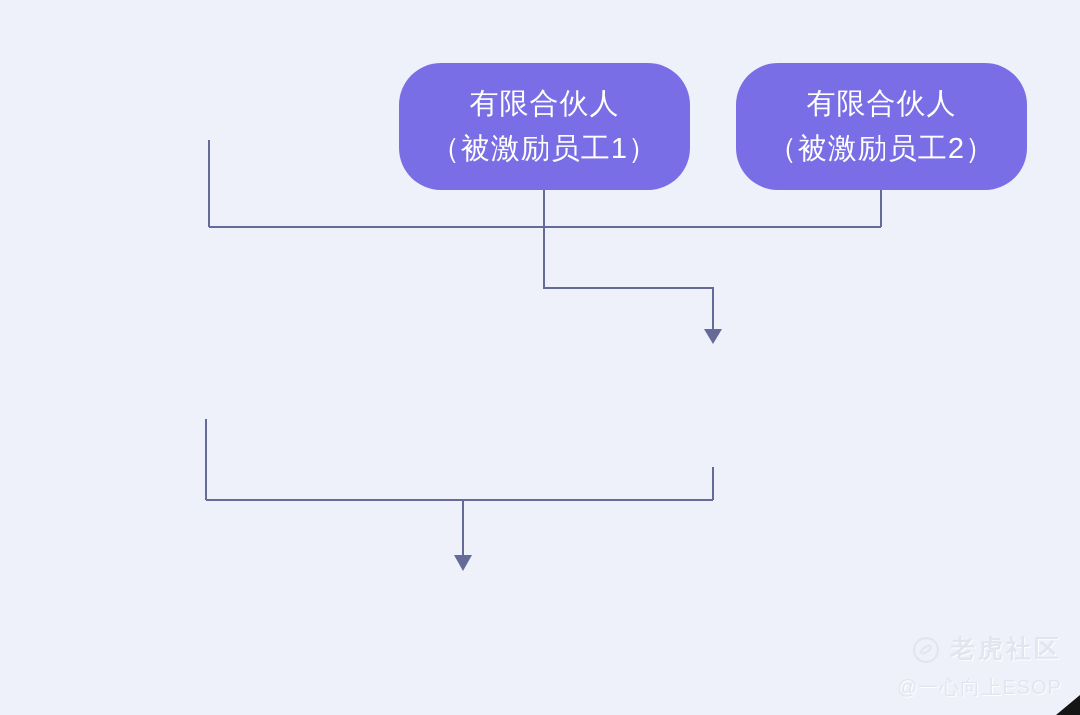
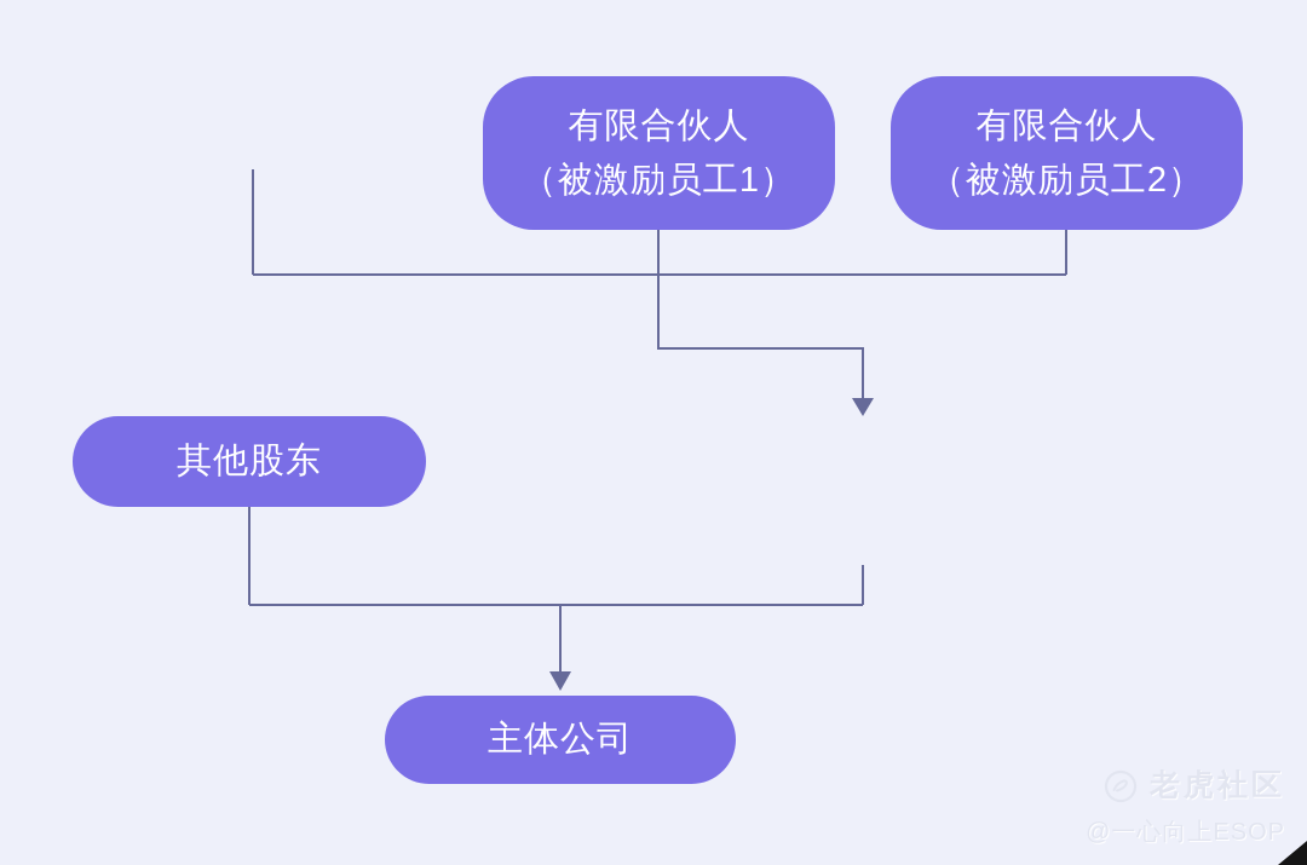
  有限合伙人
  （被激励员工1）
  有限合伙人
  （被激励员工2）
+ 其他股东
+ 主体公司
  老虎社区
  @一心向上ESOP
